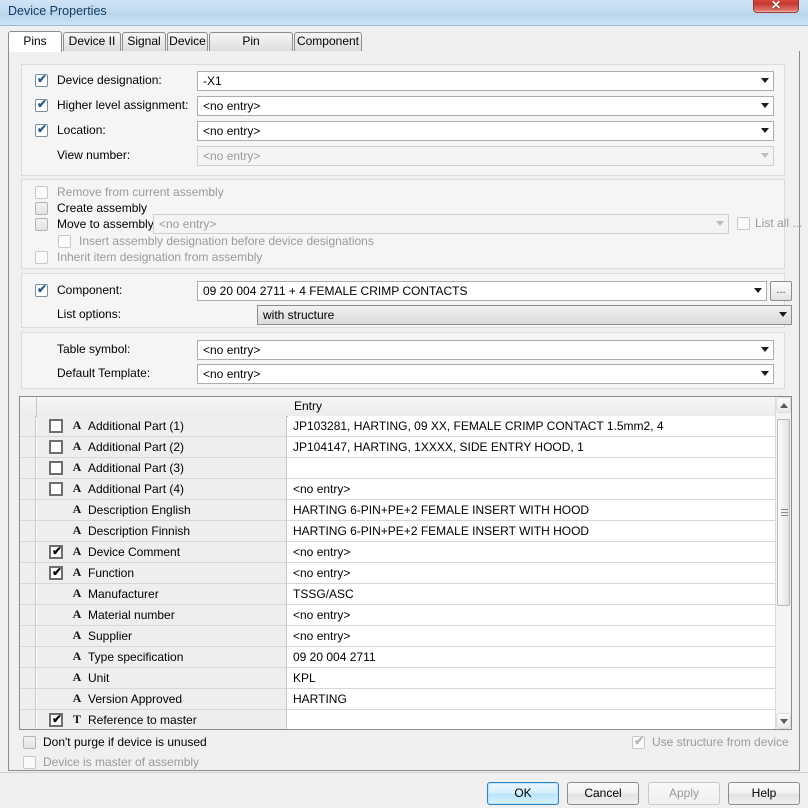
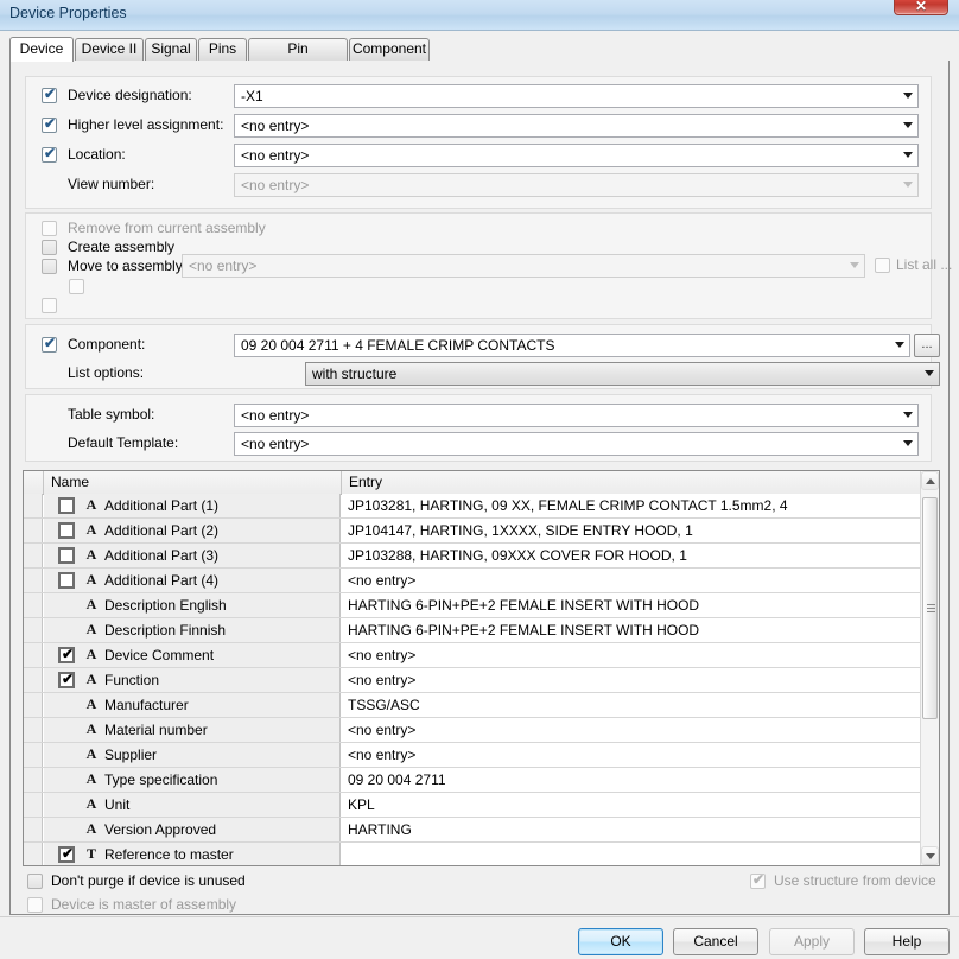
  Device Properties
  ✕
- Pins
+ Device
  Device II
  Signal
- Device
+ Pins
  Component
  ✔
  Device designation:
  -X1
  ✔
  Higher level assignment:
  <no entry>
  ✔
  Location:
  <no entry>
  View number:
  <no entry>
  Remove from current assembly
  Create assembly
  Move to assembly
  <no entry>
  List all ...
- Insert assembly designation before device designations
- Inherit item designation from assembly
  ✔
  Component:
  09 20 004 2711 + 4 FEMALE CRIMP CONTACTS
  ...
  List options:
  with structure
  Table symbol:
  <no entry>
  Default Template:
  <no entry>
+ Name
  Entry
  A
  Additional Part (1)
  JP103281, HARTING, 09 XX, FEMALE CRIMP CONTACT 1.5mm2, 4
  A
  Additional Part (2)
  JP104147, HARTING, 1XXXX, SIDE ENTRY HOOD, 1
  A
  Additional Part (3)
+ JP103288, HARTING, 09XXX COVER FOR HOOD, 1
  A
  Additional Part (4)
  <no entry>
  A
  Description English
  HARTING 6-PIN+PE+2 FEMALE INSERT WITH HOOD
  A
  Description Finnish
  HARTING 6-PIN+PE+2 FEMALE INSERT WITH HOOD
  ✔
  A
  Device Comment
  <no entry>
  ✔
  A
  Function
  <no entry>
  A
  Manufacturer
  TSSG/ASC
  A
  Material number
  <no entry>
  A
  Supplier
  <no entry>
  A
  Type specification
  09 20 004 2711
  A
  Unit
  KPL
  A
  Version Approved
  HARTING
  ✔
  T
  Reference to master
  Don't purge if device is unused
  Device is master of assembly
  ✔
  Use structure from device
  OK
  Cancel
  Apply
  Help
